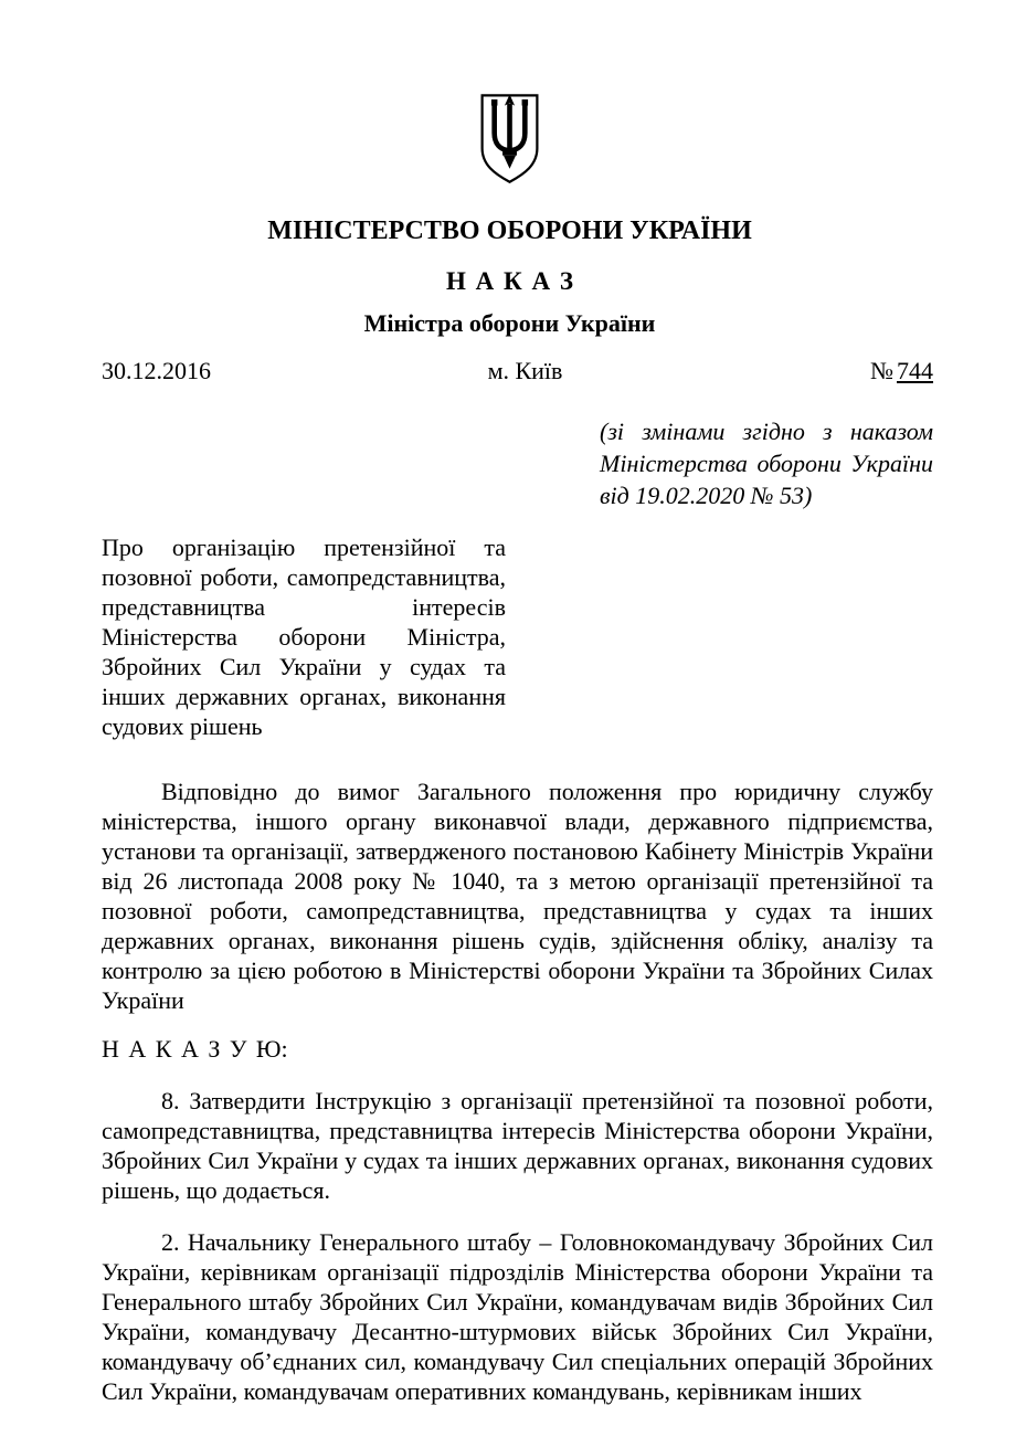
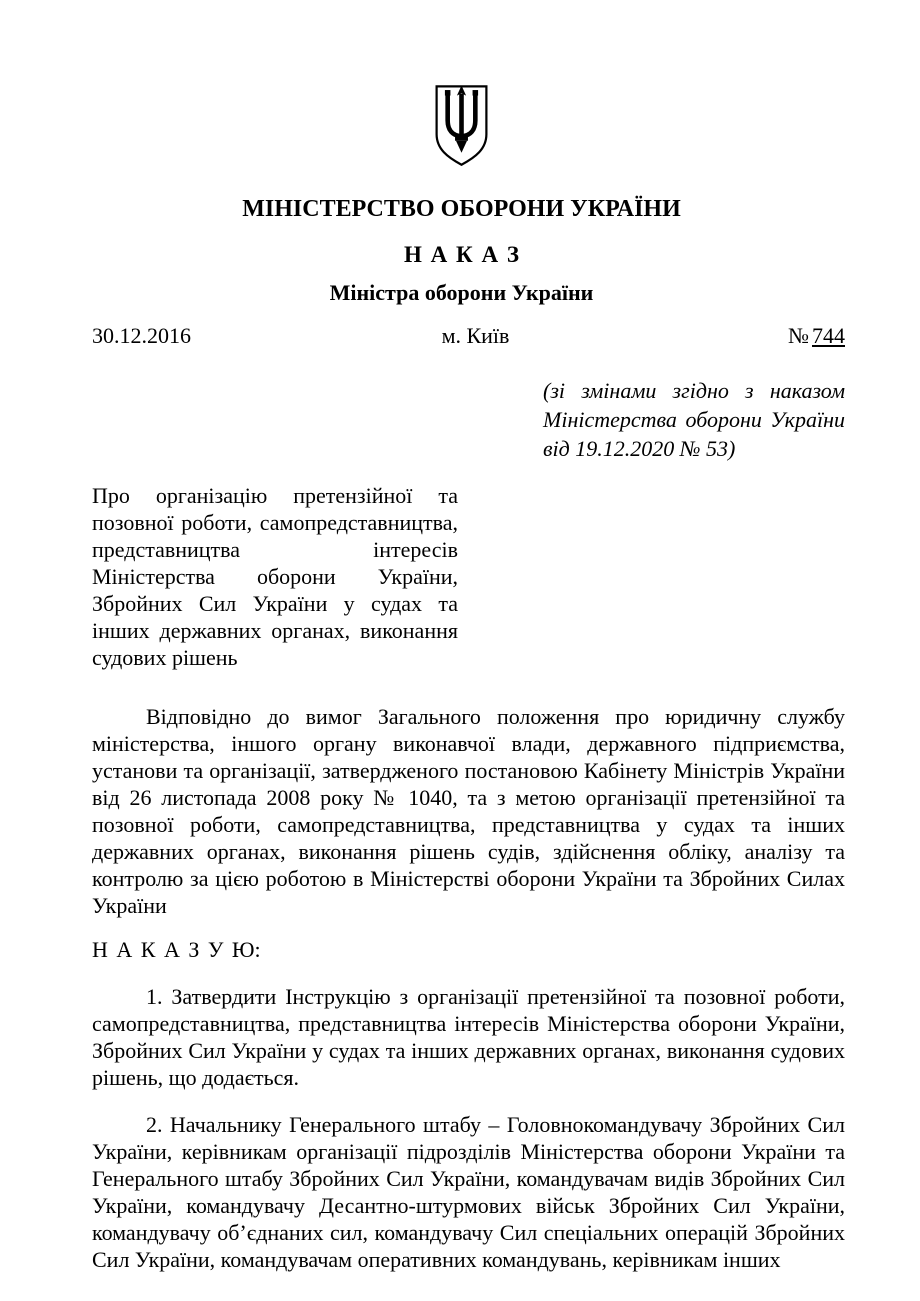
  МІНІСТЕРСТВО ОБОРОНИ УКРАЇНИ
  Н А К А З
  Міністра оборони України
  30.12.2016
  м. Київ
  №744
- (зі змінами згідно з наказом Міністерства оборони України від 19.02.2020 № 53)
+ (зі змінами згідно з наказом Міністерства оборони України від 19.12.2020 № 53)
- Про організацію претензійної та позовної роботи, самопредставництва, представництва інтересів Міністерства оборони Міністра, Збройних Сил України у судах та інших державних органах, виконання судових рішень
+ Про організацію претензійної та позовної роботи, самопредставництва, представництва інтересів Міністерства оборони України, Збройних Сил України у судах та інших державних органах, виконання судових рішень
  Відповідно до вимог Загального положення про юридичну службу міністерства, іншого органу виконавчої влади, державного підприємства, установи та організації, затвердженого постановою Кабінету Міністрів України від 26 листопада 2008 року № 1040, та з метою організації претензійної та позовної роботи, самопредставництва, представництва у судах та інших державних органах, виконання рішень судів, здійснення обліку, аналізу та контролю за цією роботою в Міністерстві оборони України та Збройних Силах України
  Н А К А З У Ю:
- 8. Затвердити Інструкцію з організації претензійної та позовної роботи, самопредставництва, представництва інтересів Міністерства оборони України, Збройних Сил України у судах та інших державних органах, виконання судових рішень, що додається.
+ 1. Затвердити Інструкцію з організації претензійної та позовної роботи, самопредставництва, представництва інтересів Міністерства оборони України, Збройних Сил України у судах та інших державних органах, виконання судових рішень, що додається.
  2. Начальнику Генерального штабу – Головнокомандувачу Збройних Сил України, керівникам організації підрозділів Міністерства оборони України та Генерального штабу Збройних Сил України, командувачам видів Збройних Сил України, командувачу Десантно-штурмових військ Збройних Сил України, командувачу об’єднаних сил, командувачу Сил спеціальних операцій Збройних Сил України, командувачам оперативних командувань, керівникам інших
